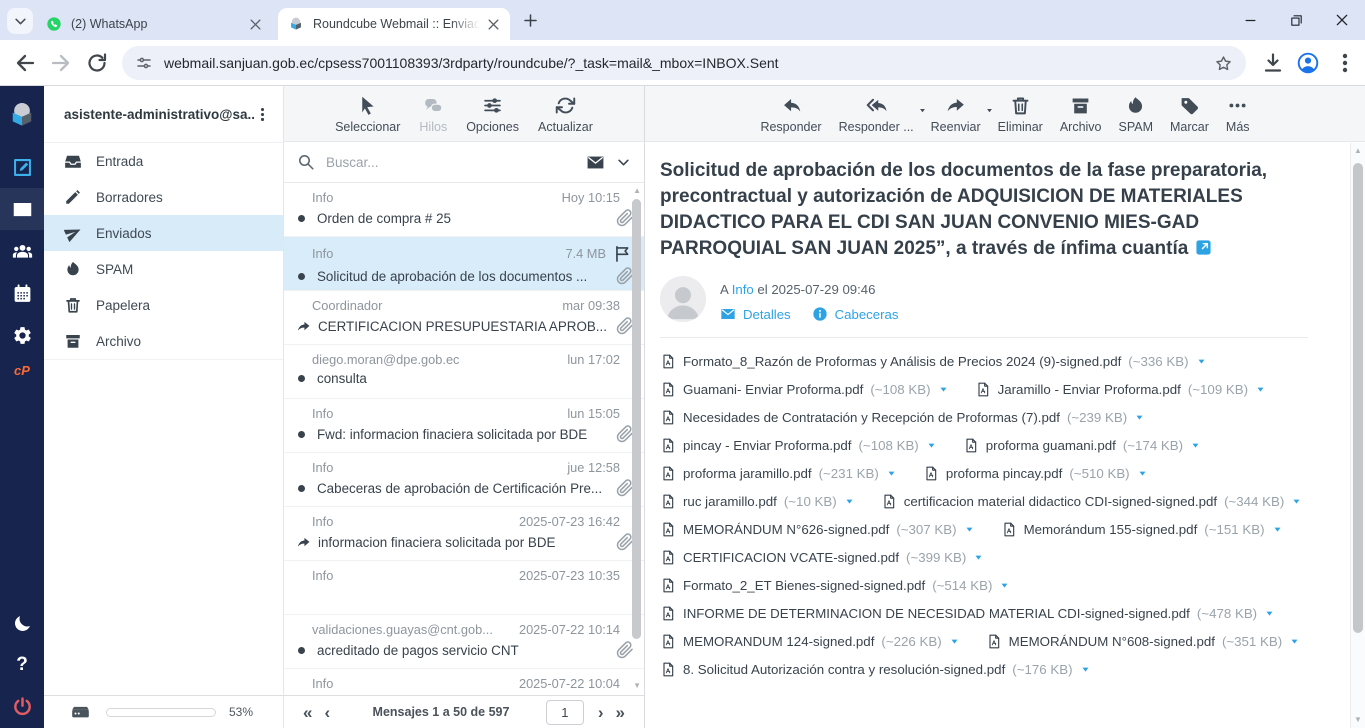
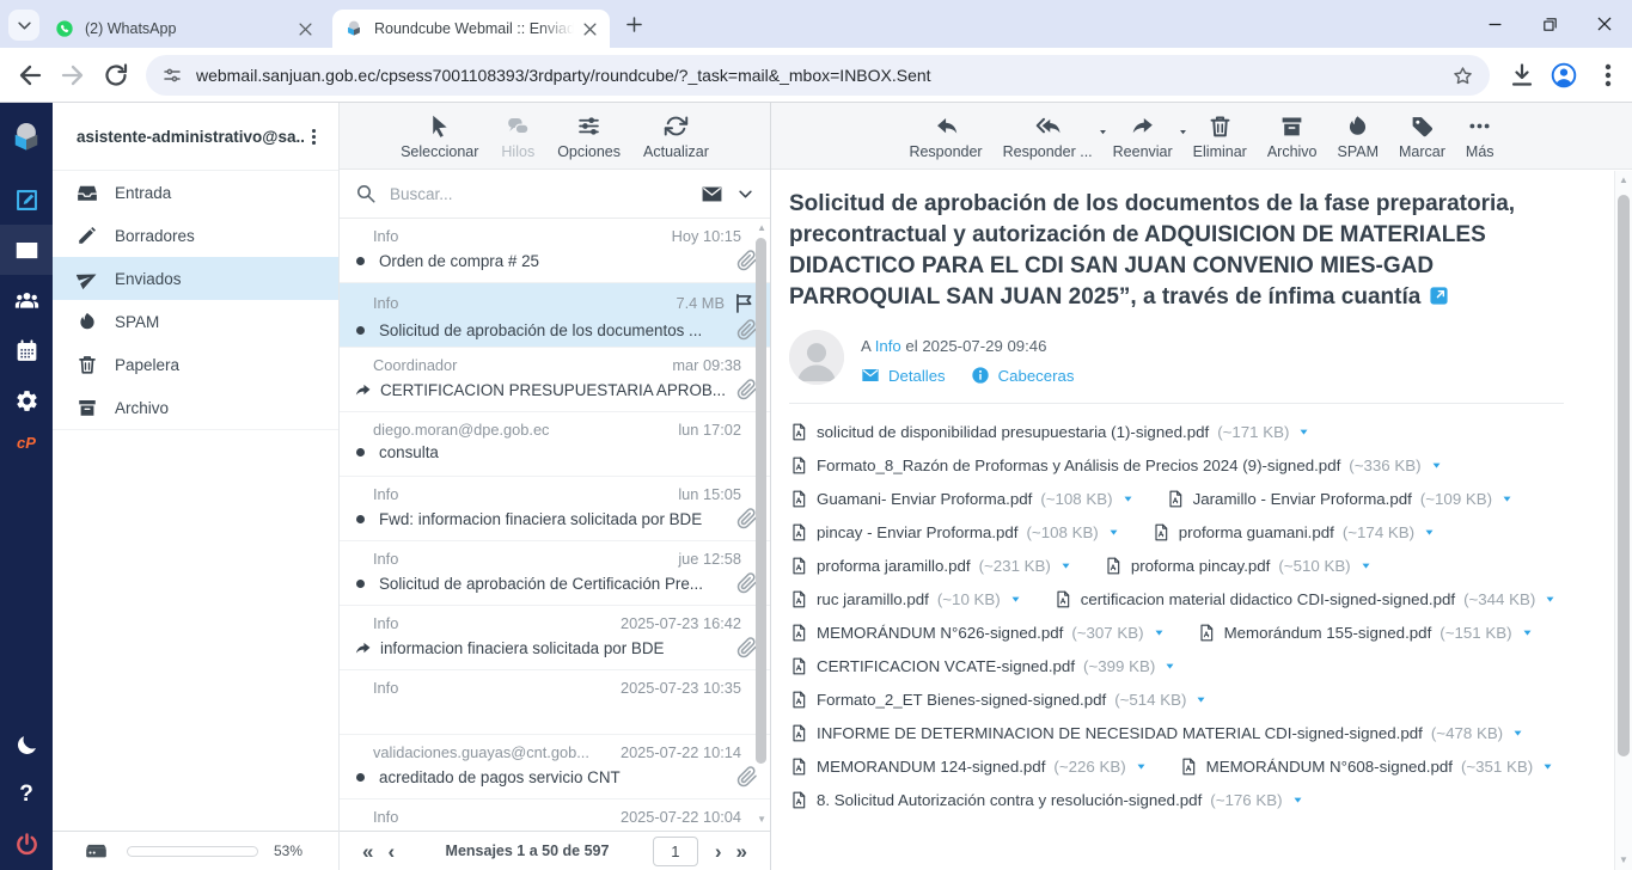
  (2) WhatsApp
  Roundcube Webmail :: Enviad
  webmail.sanjuan.gob.ec/cpsess7001108393/3rdparty/roundcube/?_task=mail&_mbox=INBOX.Sent
  cP
  ?
  asistente-administrativo@sa..
  Entrada
  Borradores
  Enviados
  SPAM
  Papelera
  Archivo
  53%
  Seleccionar
  Hilos
  Opciones
  Actualizar
  Buscar...
  Info
  Hoy 10:15
  Orden de compra # 25
  Info
  7.4 MB
  Solicitud de aprobación de los documentos ...
  Coordinador
  mar 09:38
  CERTIFICACION PRESUPUESTARIA APROB...
  diego.moran@dpe.gob.ec
  lun 17:02
  consulta
  Info
  lun 15:05
  Fwd: informacion finaciera solicitada por BDE
  Info
  jue 12:58
- Cabeceras de aprobación de Certificación Pre...
+ Solicitud de aprobación de Certificación Pre...
  Info
  2025-07-23 16:42
  informacion finaciera solicitada por BDE
  Info
  2025-07-23 10:35
  validaciones.guayas@cnt.gob...
  2025-07-22 10:14
  acreditado de pagos servicio CNT
  Info
  2025-07-22 10:04
  ▲
  ▼
  «
  ‹
  Mensajes 1 a 50 de 597
  1
  ›
  »
  Responder
  Responder ...
  Reenviar
  Eliminar
  Archivo
  SPAM
  Marcar
  Más
  Solicitud de aprobación de los documentos de la fase preparatoria, precontractual y autorización de ADQUISICION DE MATERIALES DIDACTICO PARA EL CDI SAN JUAN CONVENIO MIES-GAD PARROQUIAL SAN JUAN 2025”, a través de ínfima cuantía
  A Info el 2025-07-29 09:46
  Detalles
  Cabeceras
+ solicitud de disponibilidad presupuestaria (1)-signed.pdf
+ (~171 KB)
  Formato_8_Razón de Proformas y Análisis de Precios 2024 (9)-signed.pdf
  (~336 KB)
  Guamani- Enviar Proforma.pdf
  (~108 KB)
  Jaramillo - Enviar Proforma.pdf
  (~109 KB)
- Necesidades de Contratación y Recepción de Proformas (7).pdf
- (~239 KB)
  pincay - Enviar Proforma.pdf
  (~108 KB)
  proforma guamani.pdf
  (~174 KB)
  proforma jaramillo.pdf
  (~231 KB)
  proforma pincay.pdf
  (~510 KB)
  ruc jaramillo.pdf
  (~10 KB)
  certificacion material didactico CDI-signed-signed.pdf
  (~344 KB)
  MEMORÁNDUM N°626-signed.pdf
  (~307 KB)
  Memorándum 155-signed.pdf
  (~151 KB)
  CERTIFICACION VCATE-signed.pdf
  (~399 KB)
  Formato_2_ET Bienes-signed-signed.pdf
  (~514 KB)
  INFORME DE DETERMINACION DE NECESIDAD MATERIAL CDI-signed-signed.pdf
  (~478 KB)
  MEMORANDUM 124-signed.pdf
  (~226 KB)
  MEMORÁNDUM N°608-signed.pdf
  (~351 KB)
  8. Solicitud Autorización contra y resolución-signed.pdf
  (~176 KB)
  ▲
  ▼
